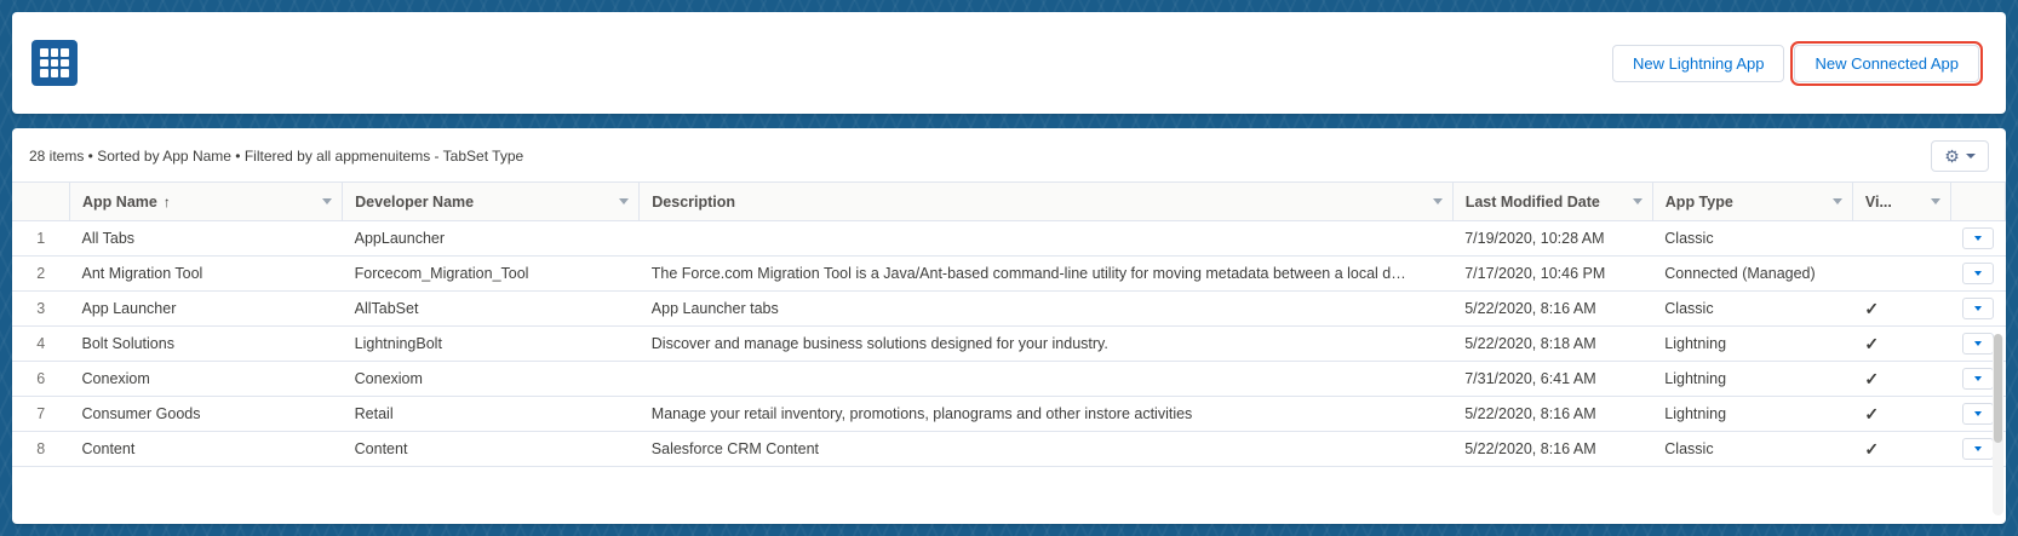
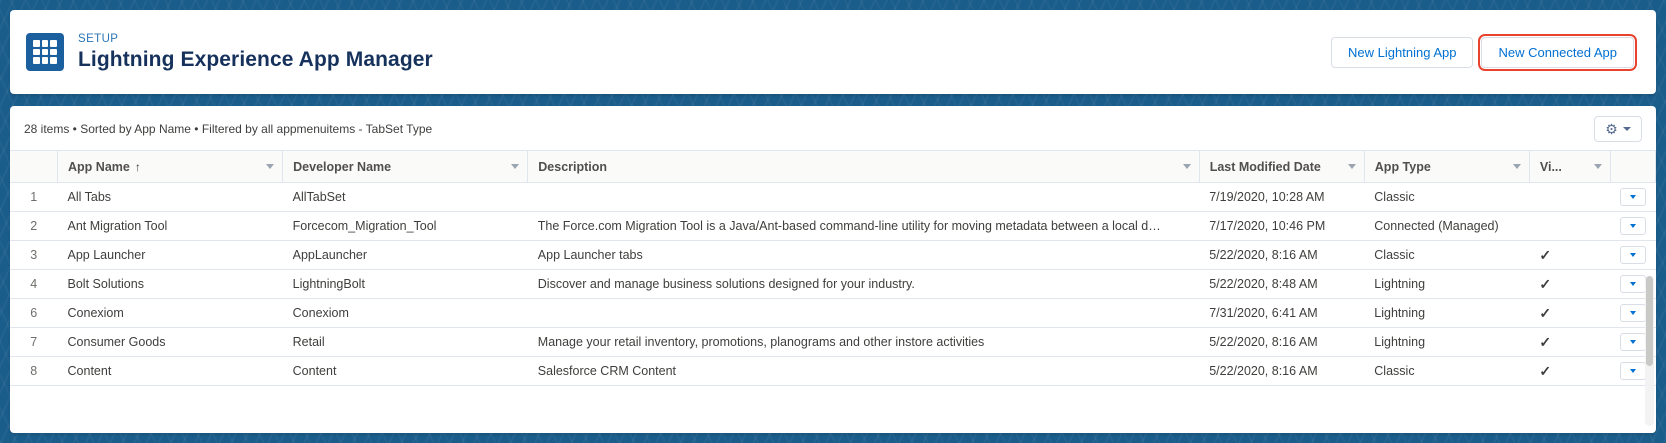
+ SETUP
+ Lightning Experience App Manager
  New Lightning App
  New Connected App
  28 items • Sorted by App Name • Filtered by all appmenuitems - TabSet Type
  ⚙
  	App Name ↑	Developer Name	Description	Last Modified Date	App Type	Vi...
- 1	All Tabs	AppLauncher		7/19/2020, 10:28 AM	Classic
+ 1	All Tabs	AllTabSet		7/19/2020, 10:28 AM	Classic
  2	Ant Migration Tool	Forcecom_Migration_Tool	The Force.com Migration Tool is a Java/Ant-based command-line utility for moving metadata between a local d…	7/17/2020, 10:46 PM	Connected (Managed)
- 3	App Launcher	AllTabSet	App Launcher tabs	5/22/2020, 8:16 AM	Classic	✓
+ 3	App Launcher	AppLauncher	App Launcher tabs	5/22/2020, 8:16 AM	Classic	✓
- 4	Bolt Solutions	LightningBolt	Discover and manage business solutions designed for your industry.	5/22/2020, 8:18 AM	Lightning	✓
+ 4	Bolt Solutions	LightningBolt	Discover and manage business solutions designed for your industry.	5/22/2020, 8:48 AM	Lightning	✓
  6	Conexiom	Conexiom		7/31/2020, 6:41 AM	Lightning	✓
  7	Consumer Goods	Retail	Manage your retail inventory, promotions, planograms and other instore activities	5/22/2020, 8:16 AM	Lightning	✓
  8	Content	Content	Salesforce CRM Content	5/22/2020, 8:16 AM	Classic	✓
